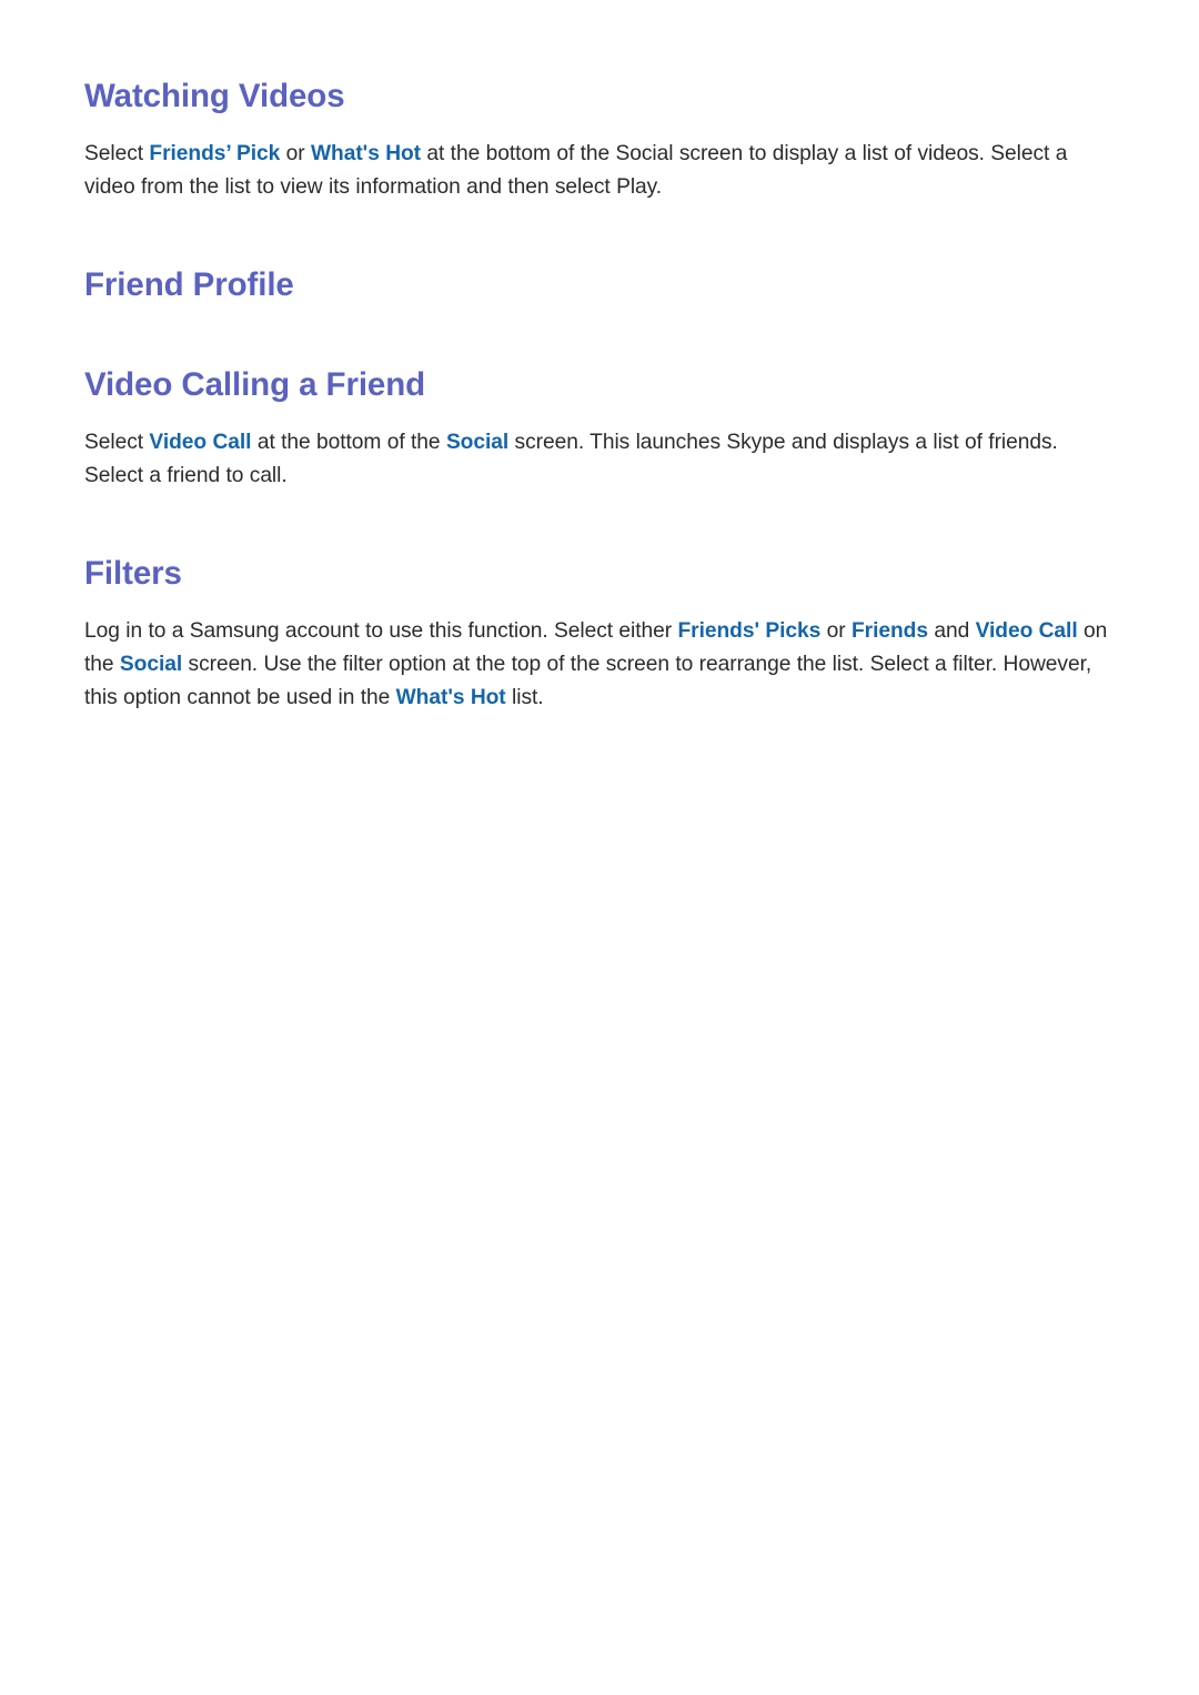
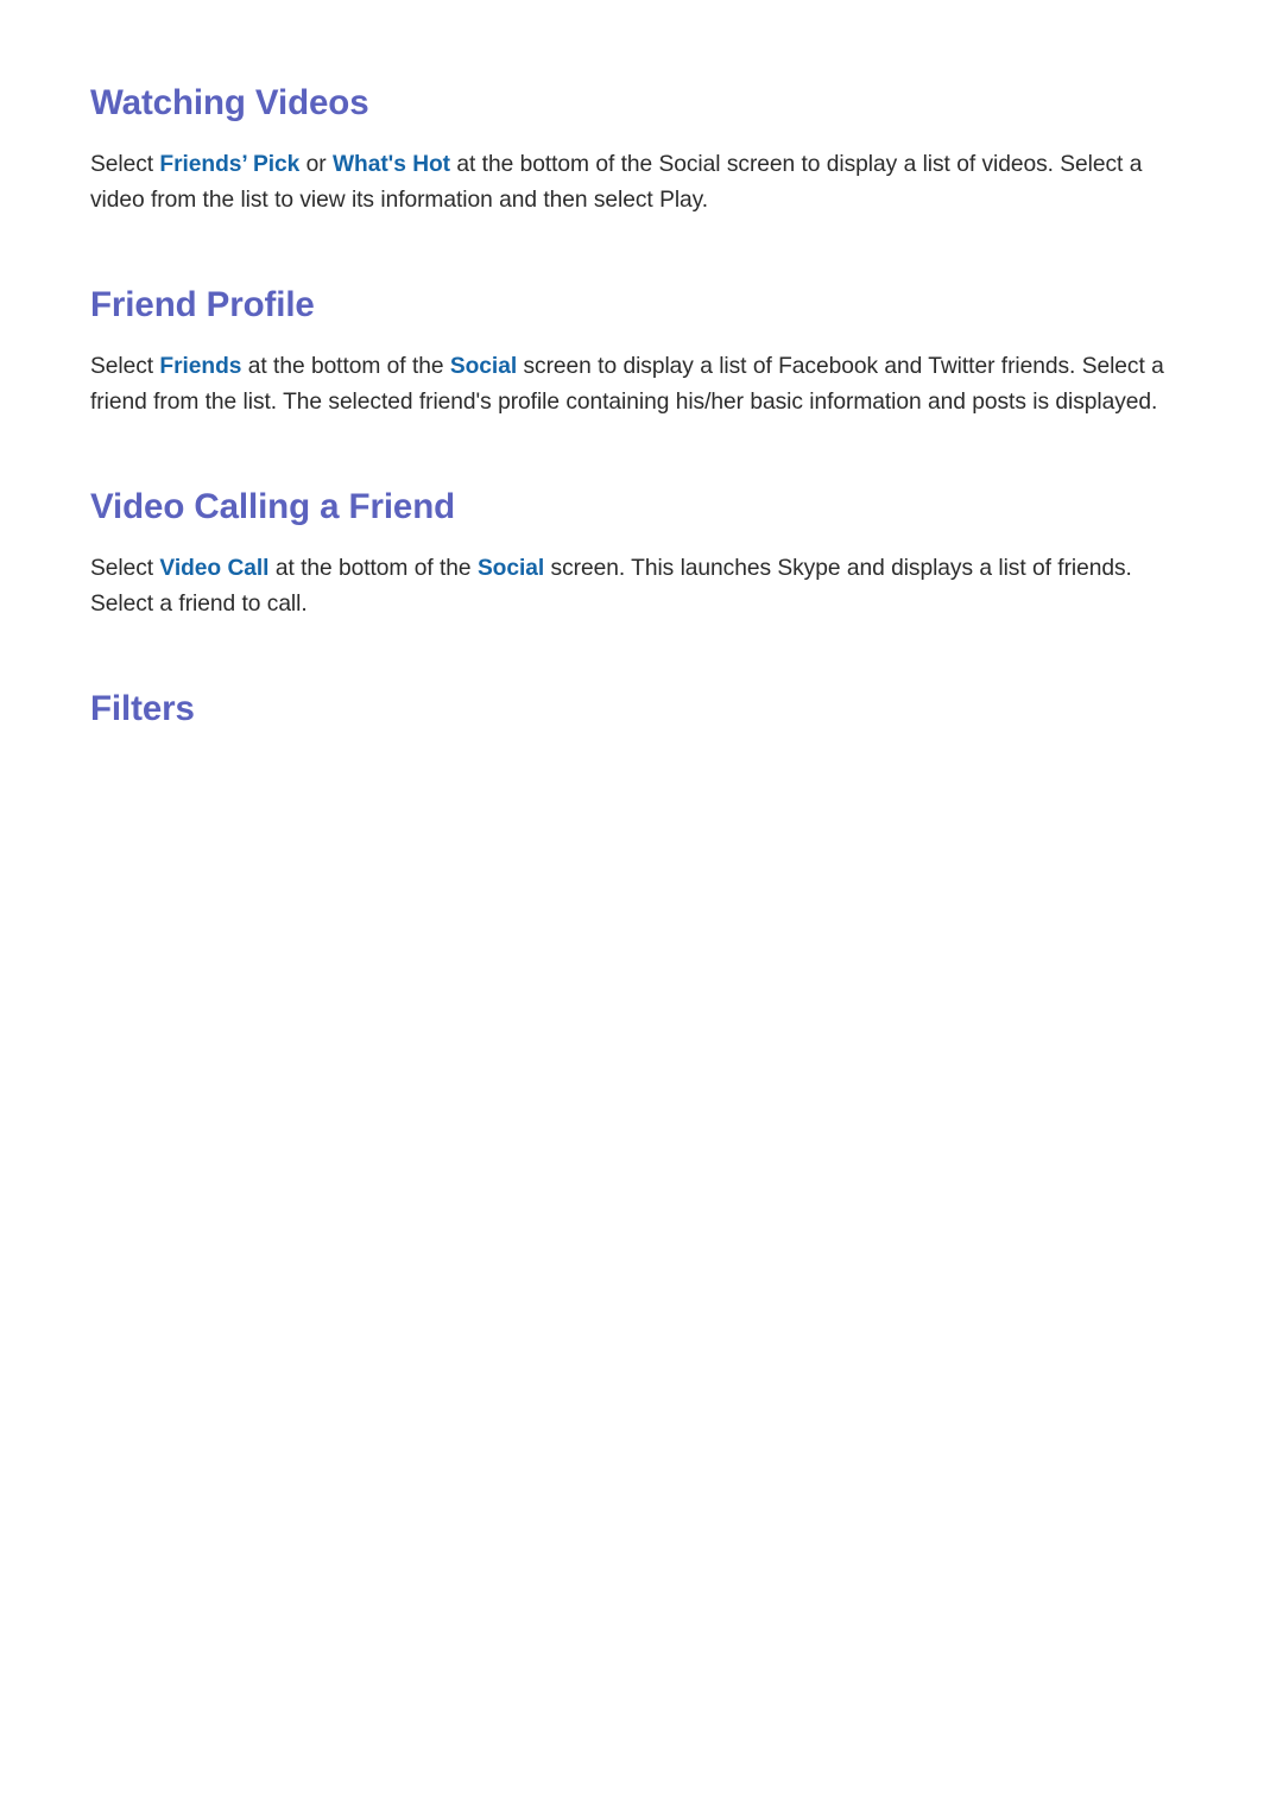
  Watching Videos
  Select Friends’ Pick or What's Hot at the bottom of the Social screen to display a list of videos. Select a video from the list to view its information and then select Play.
  Friend Profile
+ Select Friends at the bottom of the Social screen to display a list of Facebook and Twitter friends. Select a friend from the list. The selected friend's profile containing his/her basic information and posts is displayed.
  Video Calling a Friend
  Select Video Call at the bottom of the Social screen. This launches Skype and displays a list of friends. Select a friend to call.
  Filters
- Log in to a Samsung account to use this function. Select either Friends' Picks or Friends and Video Call on the Social screen. Use the filter option at the top of the screen to rearrange the list. Select a filter. However, this option cannot be used in the What's Hot list.
